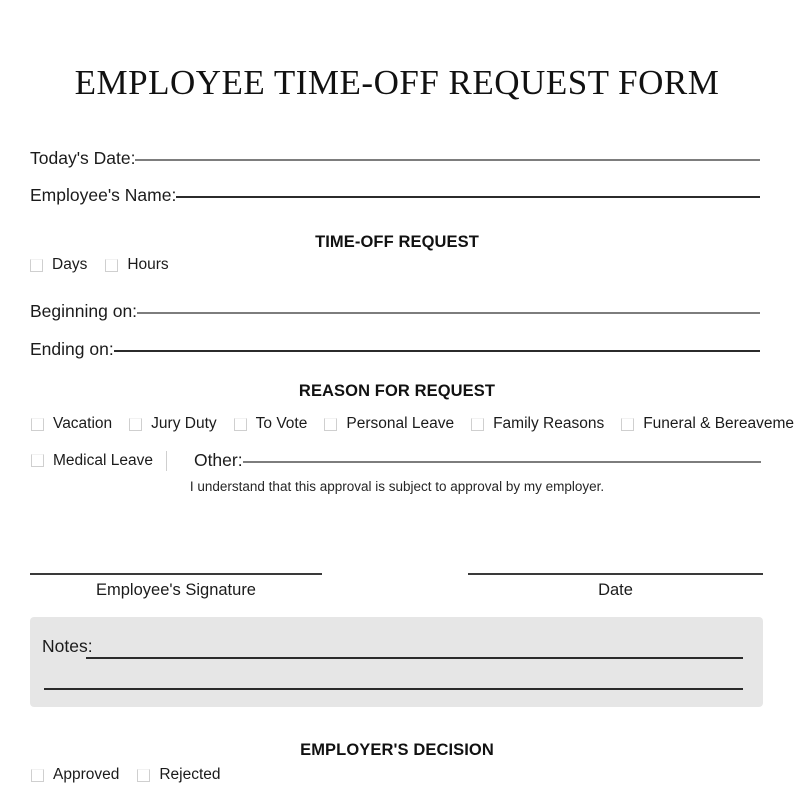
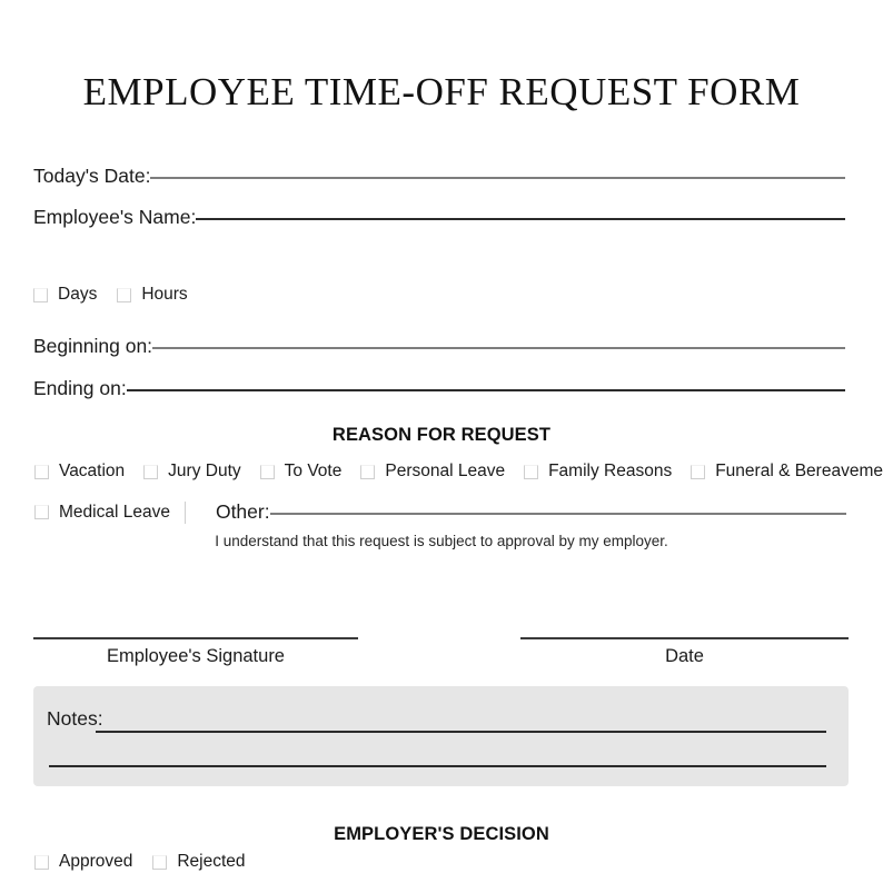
  EMPLOYEE TIME-OFF REQUEST FORM
  Today's Date:
  Employee's Name:
- TIME-OFF REQUEST
  Days
  Hours
  Beginning on:
  Ending on:
  REASON FOR REQUEST
  Vacation
  Jury Duty
  To Vote
  Personal Leave
  Family Reasons
  Funeral & Bereaveme
  Medical Leave
  Other:
- I understand that this approval is subject to approval by my employer.
+ I understand that this request is subject to approval by my employer.
  Employee's Signature
  Date
  Notes:
  EMPLOYER'S DECISION
  Approved
  Rejected
